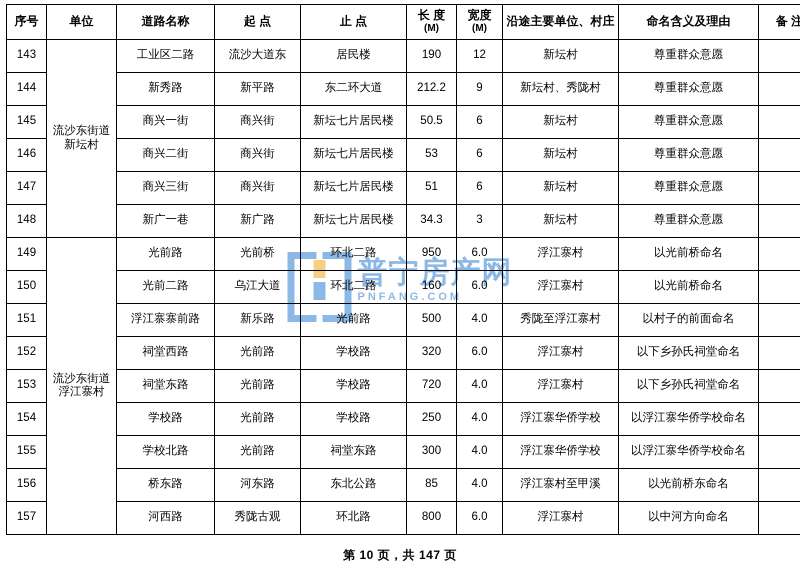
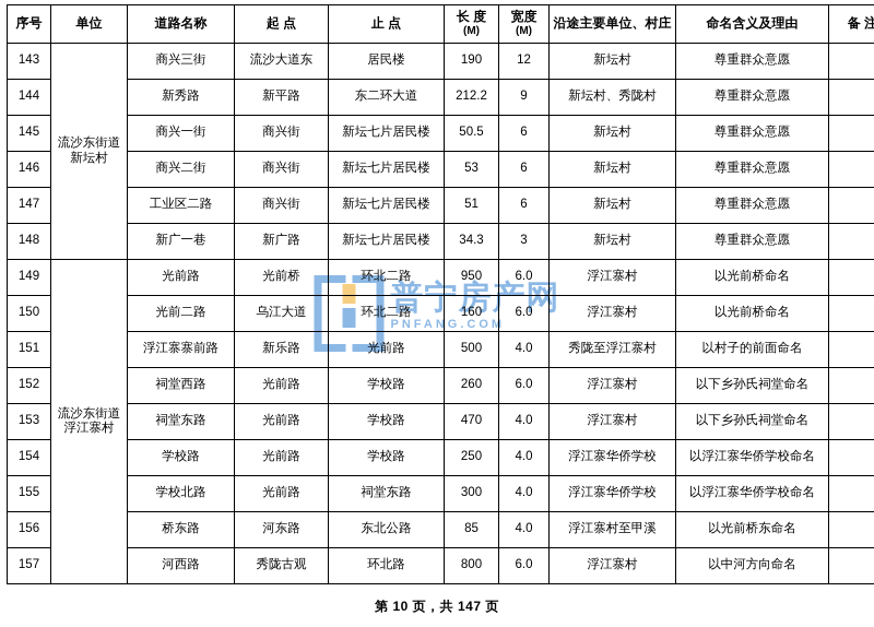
  普宁房产网
  PNFANG.COM
  序号	单位	道路名称	起 点	止 点	长 度 (M)	宽度 (M)	沿途主要单位、村庄	命名含义及理由	备 注
- 143	流沙东街道新坛村	工业区二路	流沙大道东	居民楼	190	12	新坛村	尊重群众意愿
+ 143	流沙东街道新坛村	商兴三街	流沙大道东	居民楼	190	12	新坛村	尊重群众意愿
  144	新秀路	新平路	东二环大道	212.2	9	新坛村、秀陇村	尊重群众意愿
  145	商兴一街	商兴街	新坛七片居民楼	50.5	6	新坛村	尊重群众意愿
  146	商兴二街	商兴街	新坛七片居民楼	53	6	新坛村	尊重群众意愿
- 147	商兴三街	商兴街	新坛七片居民楼	51	6	新坛村	尊重群众意愿
+ 147	工业区二路	商兴街	新坛七片居民楼	51	6	新坛村	尊重群众意愿
  148	新广一巷	新广路	新坛七片居民楼	34.3	3	新坛村	尊重群众意愿
  149	流沙东街道浮江寨村	光前路	光前桥	环北二路	950	6.0	浮江寨村	以光前桥命名
  150	光前二路	乌江大道	环北二路	160	6.0	浮江寨村	以光前桥命名
  151	浮江寨寨前路	新乐路	光前路	500	4.0	秀陇至浮江寨村	以村子的前面命名
- 152	祠堂西路	光前路	学校路	320	6.0	浮江寨村	以下乡孙氏祠堂命名
+ 152	祠堂西路	光前路	学校路	260	6.0	浮江寨村	以下乡孙氏祠堂命名
- 153	祠堂东路	光前路	学校路	720	4.0	浮江寨村	以下乡孙氏祠堂命名
+ 153	祠堂东路	光前路	学校路	470	4.0	浮江寨村	以下乡孙氏祠堂命名
  154	学校路	光前路	学校路	250	4.0	浮江寨华侨学校	以浮江寨华侨学校命名
  155	学校北路	光前路	祠堂东路	300	4.0	浮江寨华侨学校	以浮江寨华侨学校命名
  156	桥东路	河东路	东北公路	85	4.0	浮江寨村至甲溪	以光前桥东命名
  157	河西路	秀陇古观	环北路	800	6.0	浮江寨村	以中河方向命名
  第 10 页，共 147 页
